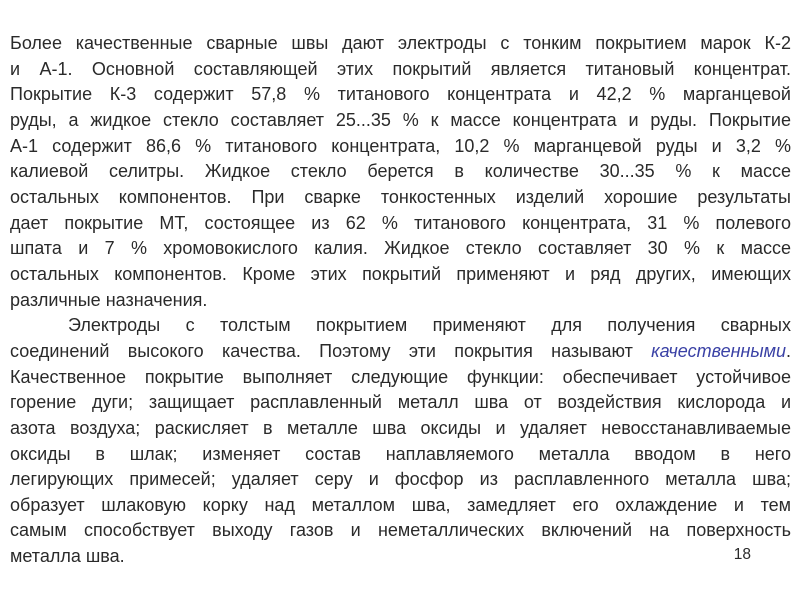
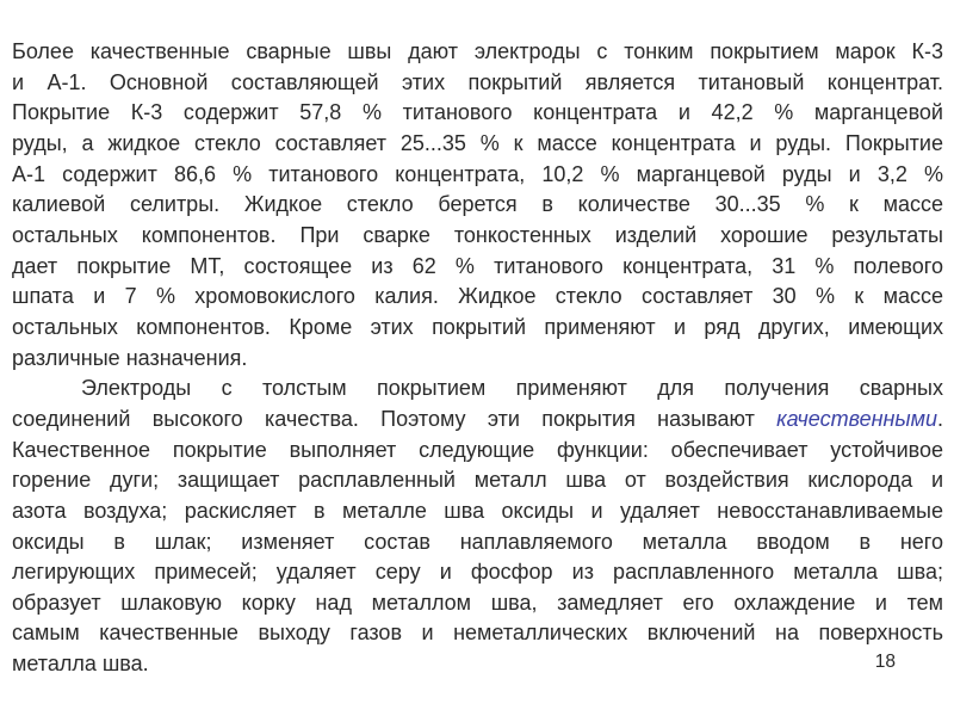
- Более качественные сварные швы дают электроды с тонким покрытием марок К-2
+ Более качественные сварные швы дают электроды с тонким покрытием марок К-3
  и А-1. Основной составляющей этих покрытий является титановый концентрат.
  Покрытие К-3 содержит 57,8 % титанового концентрата и 42,2 % марганцевой
  руды, а жидкое стекло составляет 25...35 % к массе концентрата и руды. Покрытие
  А-1 содержит 86,6 % титанового концентрата, 10,2 % марганцевой руды и 3,2 %
  калиевой селитры. Жидкое стекло берется в количестве 30...35 % к массе
  остальных компонентов. При сварке тонкостенных изделий хорошие результаты
  дает покрытие МТ, состоящее из 62 % титанового концентрата, 31 % полевого
  шпата и 7 % хромовокислого калия. Жидкое стекло составляет 30 % к массе
  остальных компонентов. Кроме этих покрытий применяют и ряд других, имеющих
  различные назначения.
  Электроды с толстым покрытием применяют для получения сварных
  соединений высокого качества. Поэтому эти покрытия называют качественными.
  Качественное покрытие выполняет следующие функции: обеспечивает устойчивое
  горение дуги; защищает расплавленный металл шва от воздействия кислорода и
  азота воздуха; раскисляет в металле шва оксиды и удаляет невосстанавливаемые
  оксиды в шлак; изменяет состав наплавляемого металла вводом в него
  легирующих примесей; удаляет серу и фосфор из расплавленного металла шва;
  образует шлаковую корку над металлом шва, замедляет его охлаждение и тем
- самым способствует выходу газов и неметаллических включений на поверхность
+ самым качественные выходу газов и неметаллических включений на поверхность
  металла шва.
  18
